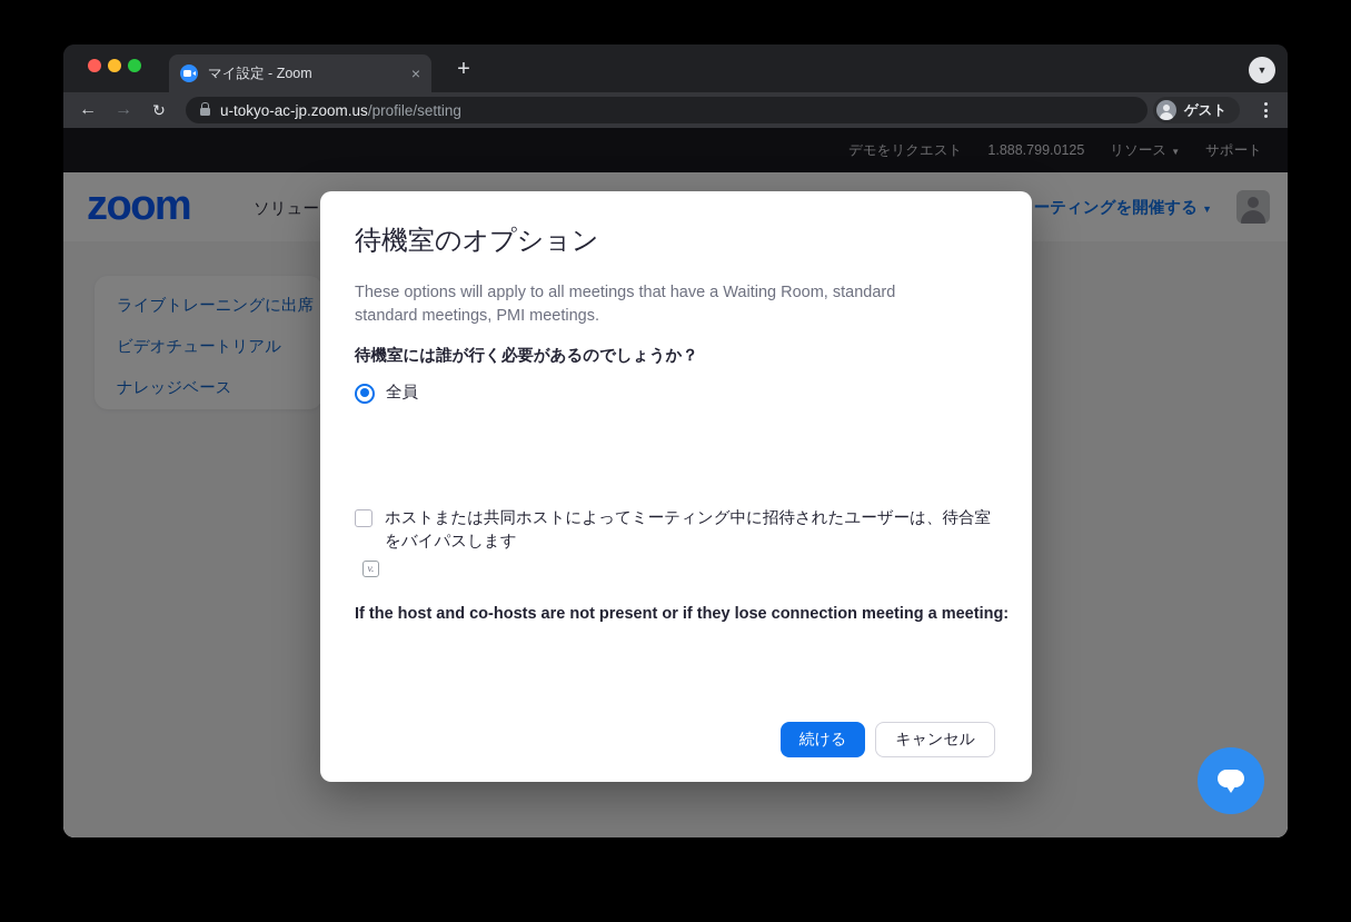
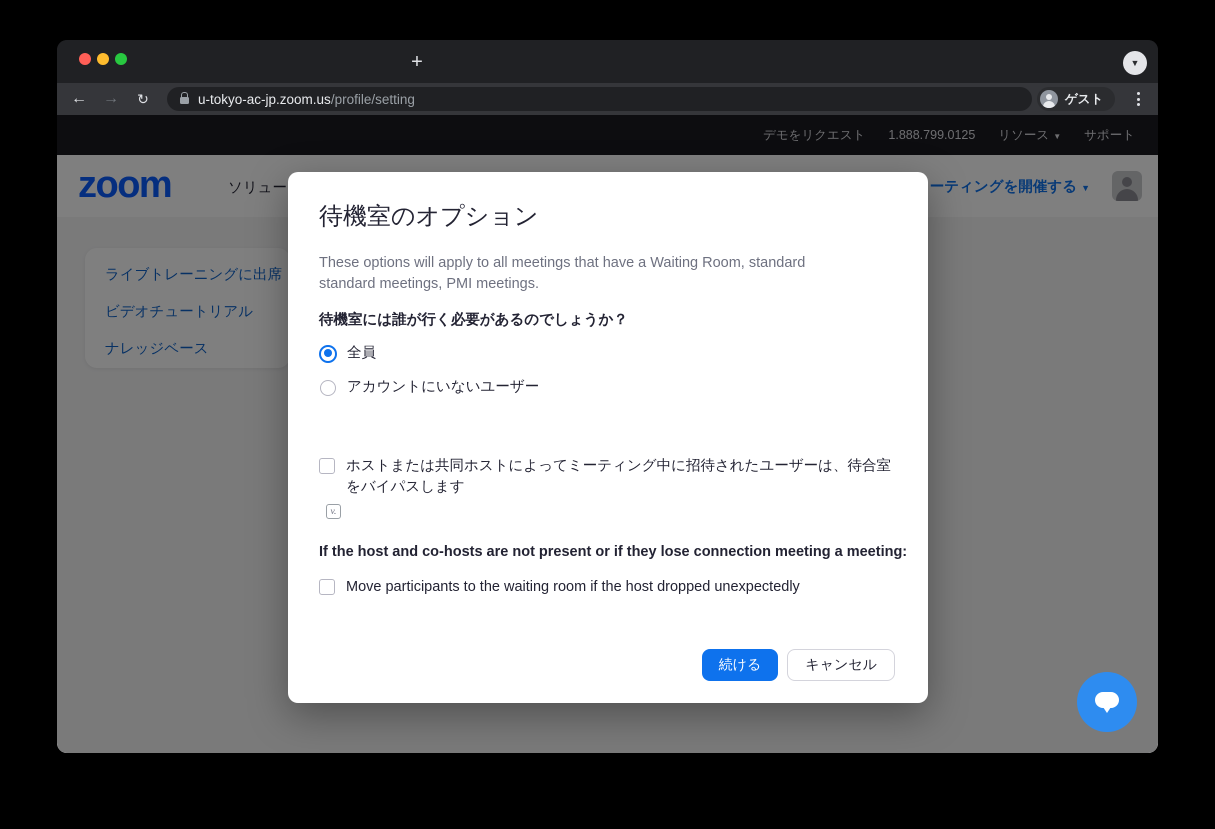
- マイ設定 - Zoom
- ×
  +
  ▼
  ←
  →
  ↻
  u-tokyo-ac-jp.zoom.us
  /profile/setting
  ゲスト
  デモをリクエスト
  1.888.799.0125
  リソース ▼
  サポート
  zoom
  ーティングを開催する ▼
  ライブトレーニングに出席
  ビデオチュートリアル
  ナレッジベース
  待機室のオプション
  These options will apply to all meetings that have a Waiting Room, standard standard meetings, PMI meetings.
  待機室には誰が行く必要があるのでしょうか？
  全員
+ アカウントにいないユーザー
  ホストまたは共同ホストによってミーティング中に招待されたユーザーは、待合室をバイパスします
  v.
  If the host and co-hosts are not present or if they lose connection meeting a meeting:
+ Move participants to the waiting room if the host dropped unexpectedly
  続ける
  キャンセル
